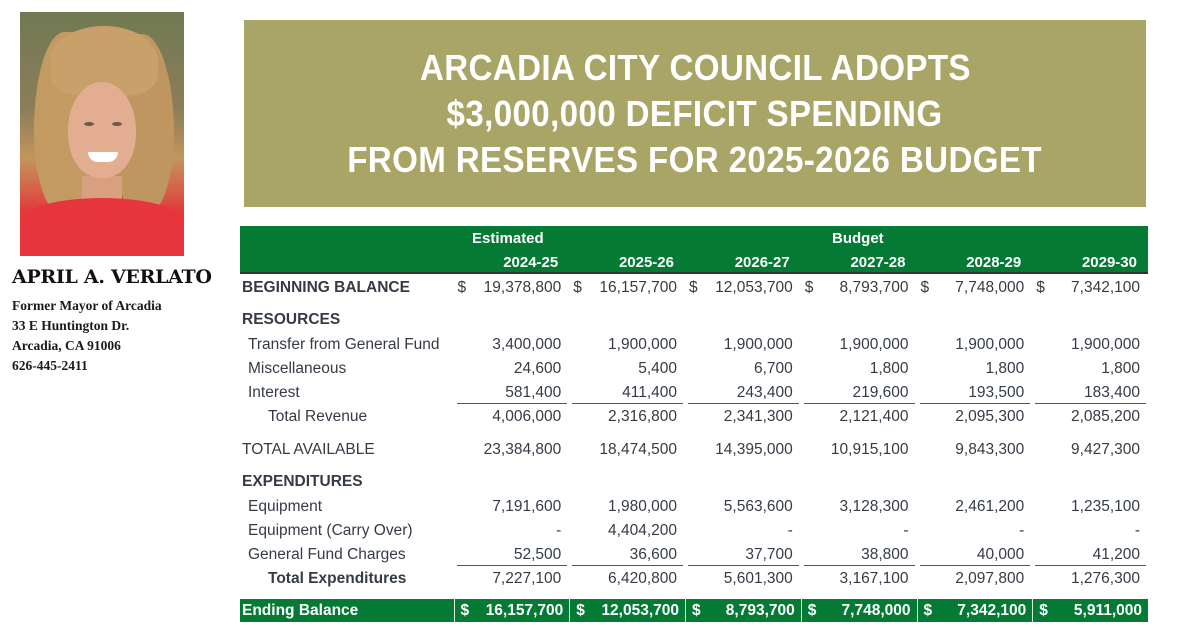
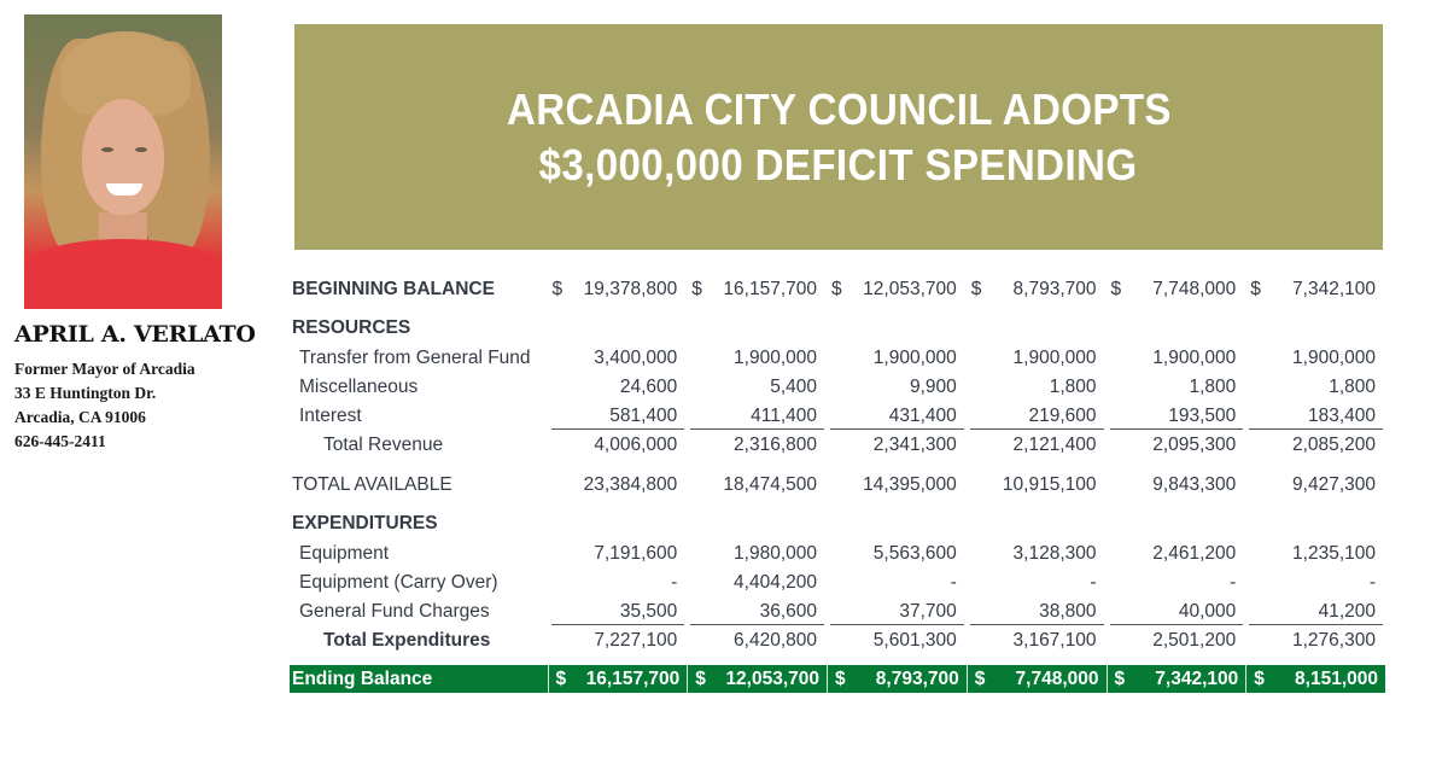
  APRIL A. VERLATO
  Former Mayor of Arcadia
  33 E Huntington Dr.
  Arcadia, CA 91006
  626-445-2411
  ARCADIA CITY COUNCIL ADOPTS
  $3,000,000 DEFICIT SPENDING
- FROM RESERVES FOR 2025-2026 BUDGET
- Estimated
- Budget
- 2024-25
- 2025-26
- 2026-27
- 2027-28
- 2028-29
- 2029-30
  BEGINNING BALANCE
  $
  19,378,800
  $
  16,157,700
  $
  12,053,700
  $
  8,793,700
  $
  7,748,000
  $
  7,342,100
  RESOURCES
  Transfer from General Fund
  3,400,000
  1,900,000
  1,900,000
  1,900,000
  1,900,000
  1,900,000
  Miscellaneous
  24,600
  5,400
- 6,700
+ 9,900
  1,800
  1,800
  1,800
  Interest
  581,400
  411,400
- 243,400
+ 431,400
  219,600
  193,500
  183,400
  Total Revenue
  4,006,000
  2,316,800
  2,341,300
  2,121,400
  2,095,300
  2,085,200
  TOTAL AVAILABLE
  23,384,800
  18,474,500
  14,395,000
  10,915,100
  9,843,300
  9,427,300
  EXPENDITURES
  Equipment
  7,191,600
  1,980,000
  5,563,600
  3,128,300
  2,461,200
  1,235,100
  Equipment (Carry Over)
  -
  4,404,200
  -
  -
  -
  -
  General Fund Charges
- 52,500
+ 35,500
  36,600
  37,700
  38,800
  40,000
  41,200
  Total Expenditures
  7,227,100
  6,420,800
  5,601,300
  3,167,100
- 2,097,800
+ 2,501,200
  1,276,300
  Ending Balance
  $
  16,157,700
  $
  12,053,700
  $
  8,793,700
  $
  7,748,000
  $
  7,342,100
  $
- 5,911,000
+ 8,151,000
